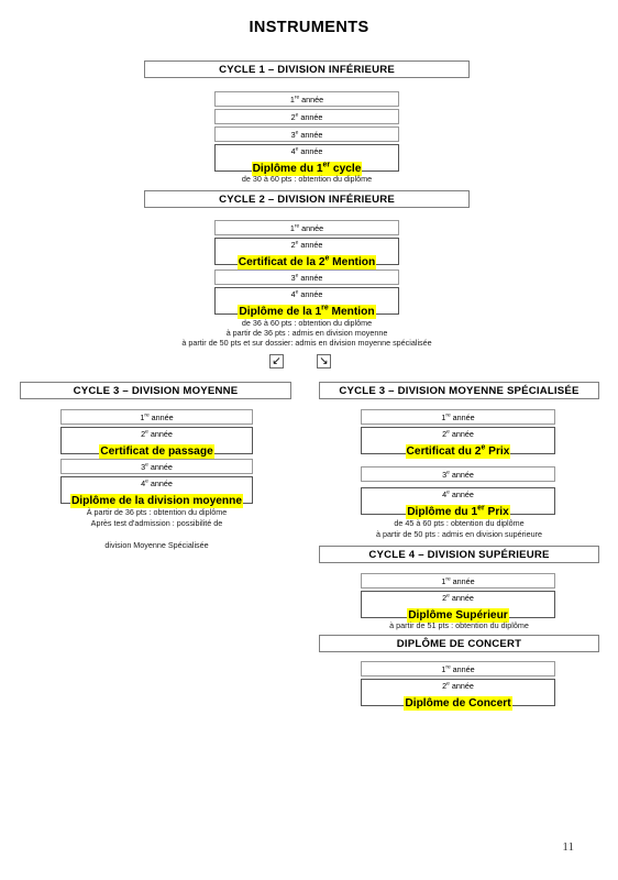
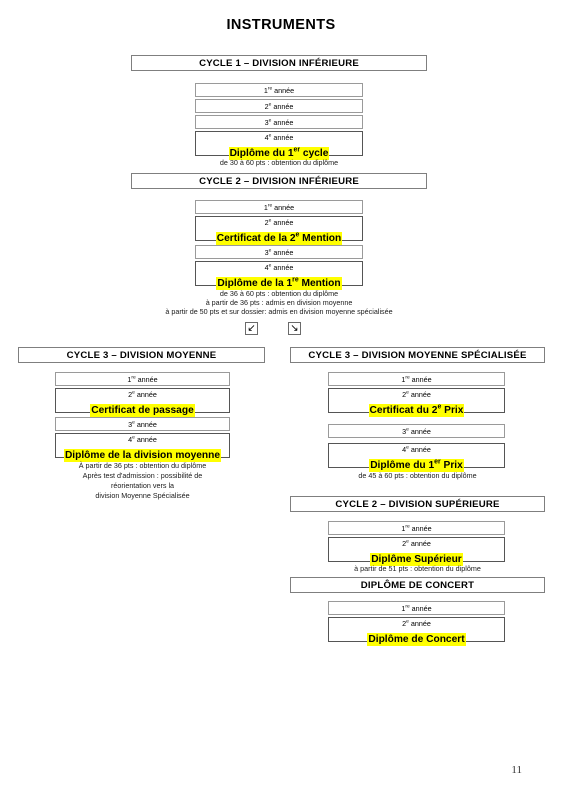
  INSTRUMENTS
  CYCLE 1 – DIVISION INFÉRIEURE
  1 année
  2 année
  3 année
  4 année
  Diplôme du 1 cycle
  de 30 à 60 pts : obtention du diplôme
  CYCLE 2 – DIVISION INFÉRIEURE
  1 année
  2 année
  Certificat de la 2 Mention
  3 année
  4 année
  Diplôme de la 1 Mention
  de 36 à 60 pts : obtention du diplôme
  à partir de 36 pts : admis en division moyenne
  à partir de 50 pts et sur dossier: admis en division moyenne spécialisée
  ↙
  ↘
  CYCLE 3 – DIVISION MOYENNE
  1 année
  2 année
  Certificat de passage
  3 année
  4 année
  Diplôme de la division moyenne
  À partir de 36 pts : obtention du diplôme
  Après test d'admission : possibilité de
+ réorientation vers la
  division Moyenne Spécialisée
  CYCLE 3 – DIVISION MOYENNE SPÉCIALISÉE
  1 année
  2 année
  Certificat du 2 Prix
  3 année
  4 année
  Diplôme du 1 Prix
  de 45 à 60 pts : obtention du diplôme
- à partir de 50 pts : admis en division supérieure
- CYCLE 4 – DIVISION SUPÉRIEURE
+ CYCLE 2 – DIVISION SUPÉRIEURE
  1 année
  2 année
  Diplôme Supérieur
  à partir de 51 pts : obtention du diplôme
  DIPLÔME DE CONCERT
  1 année
  2 année
  Diplôme de Concert
  11
